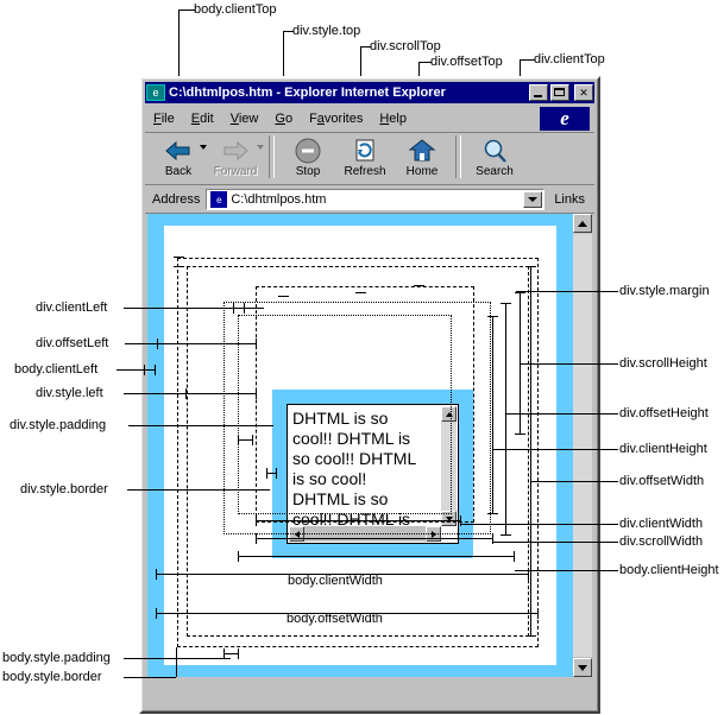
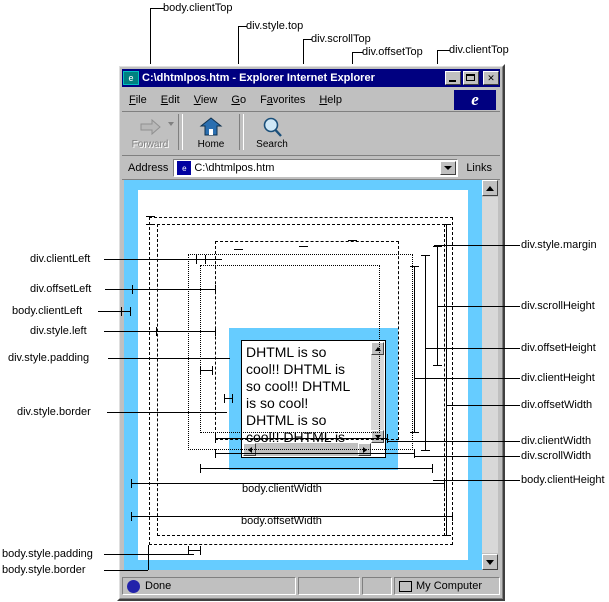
  body.clientTop
  div.style.top
  div.scrollTop
  div.offsetTop
  div.clientTop
  e
  C:\dhtmlpos.htm - Explorer Internet Explorer
  ✕
  File
  Edit
  View
  Go
  Favorites
  Help
  e
- Back
  Forward
- Stop
- Refresh
  Home
  Search
  Address
  e
  C:\dhtmlpos.htm
  Links
  DHTML is so cool!! DHTML is so cool!! DHTML is so cool! DHTML is so cool!! DHTML is
+ Done
+ My Computer
  div.clientLeft
  div.offsetLeft
  body.clientLeft
  div.style.left
  div.style.padding
  div.style.border
  body.style.padding
  body.style.border
  div.style.margin
  div.scrollHeight
  div.offsetHeight
  div.clientHeight
  div.offsetWidth
  div.clientWidth
  div.scrollWidth
  body.clientHeight
  body.clientWidth
  body.offsetWidth
